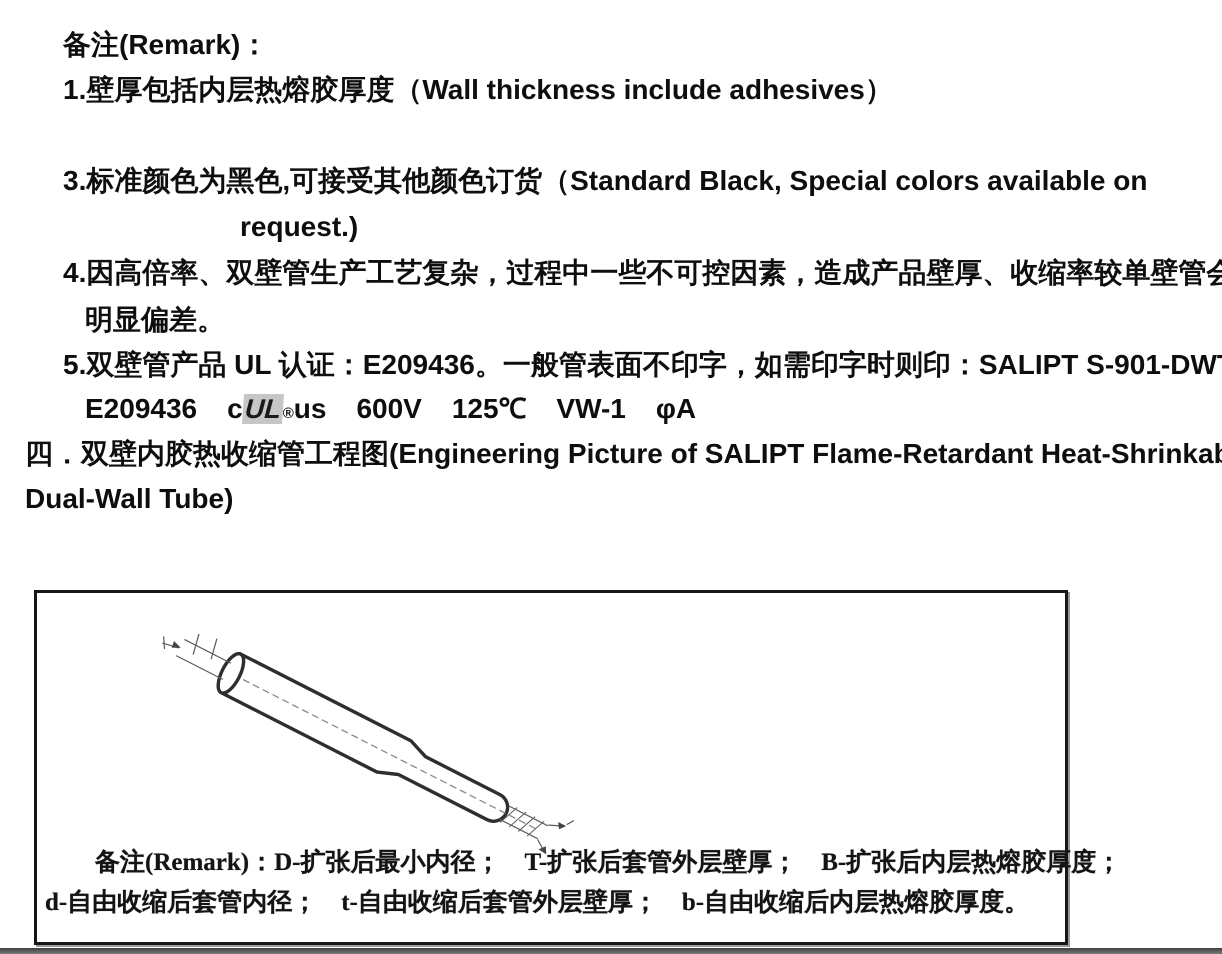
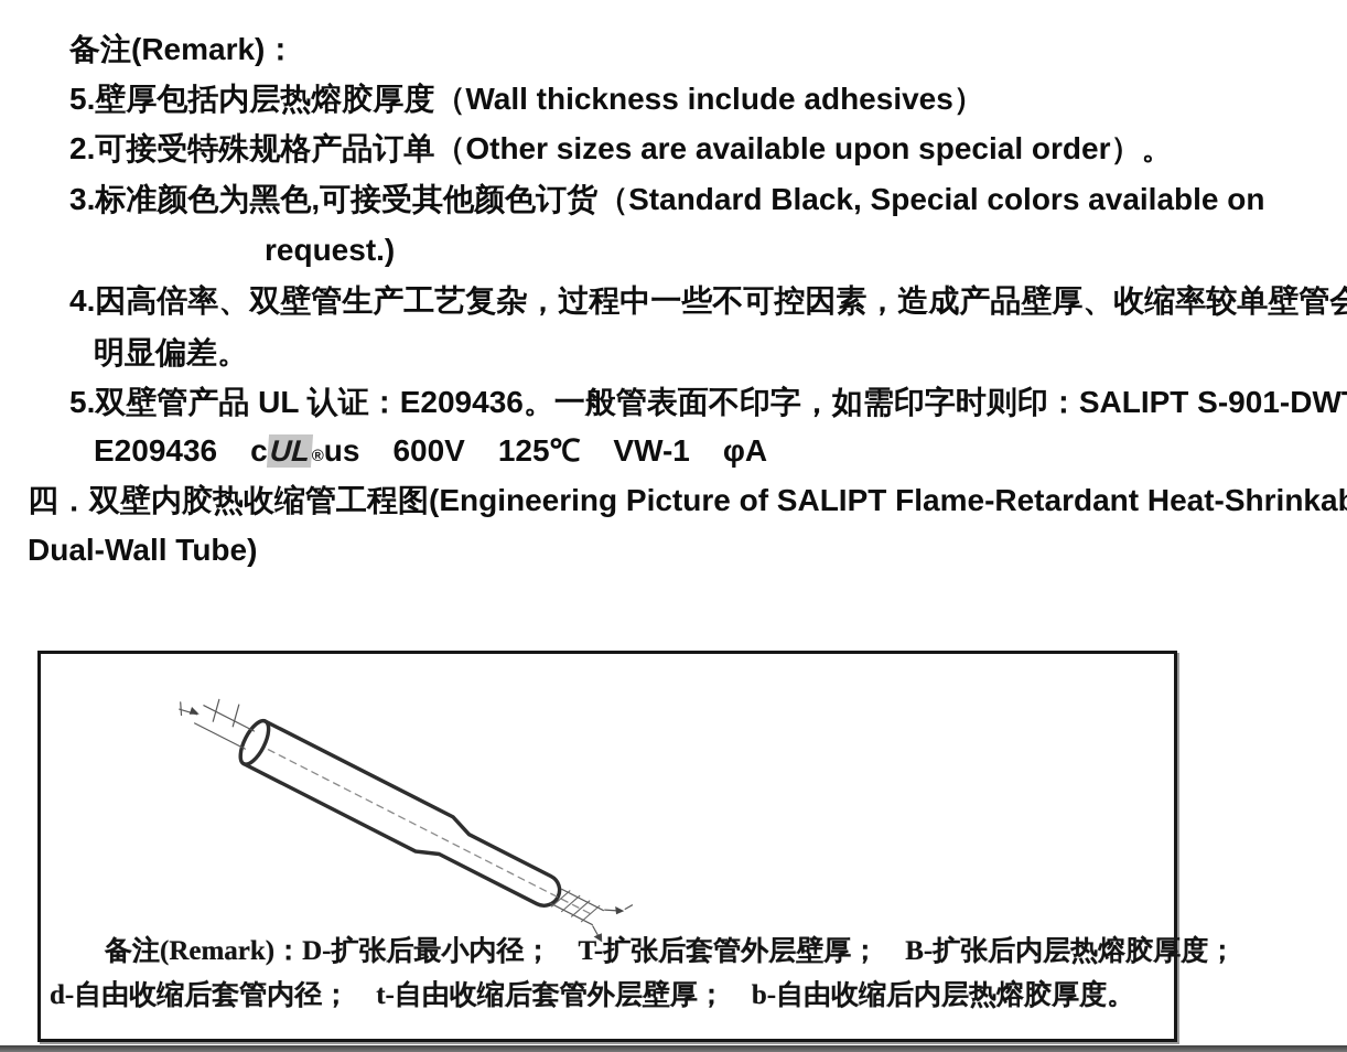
  备注(Remark)：
- 1.壁厚包括内层热熔胶厚度（Wall thickness include adhesives）
+ 5.壁厚包括内层热熔胶厚度（Wall thickness include adhesives）
+ 2.可接受特殊规格产品订单（Other sizes are available upon special order）。
  3.标准颜色为黑色,可接受其他颜色订货（Standard Black, Special colors available on
  request.)
  4.因高倍率、双壁管生产工艺复杂，过程中一些不可控因素，造成产品壁厚、收缩率较单壁管会
  明显偏差。
  5.双壁管产品 UL 认证：E209436。一般管表面不印字，如需印字时则印：SALIPT S-901-DW
  E209436
  c
  ®
  us
  600V
  125℃
  VW-1
  φA
  四．双壁内胶热收缩管工程图(Engineering Picture of SALIPT Flame-Retardant Heat-Shrinka
  Dual-Wall Tube)
  备注(Remark)：D-扩张后最小内径；
  T-扩张后套管外层壁厚；
  B-扩张后内层热熔胶厚度；
  d-自由收缩后套管内径；
  t-自由收缩后套管外层壁厚；
  b-自由收缩后内层热熔胶厚度。
